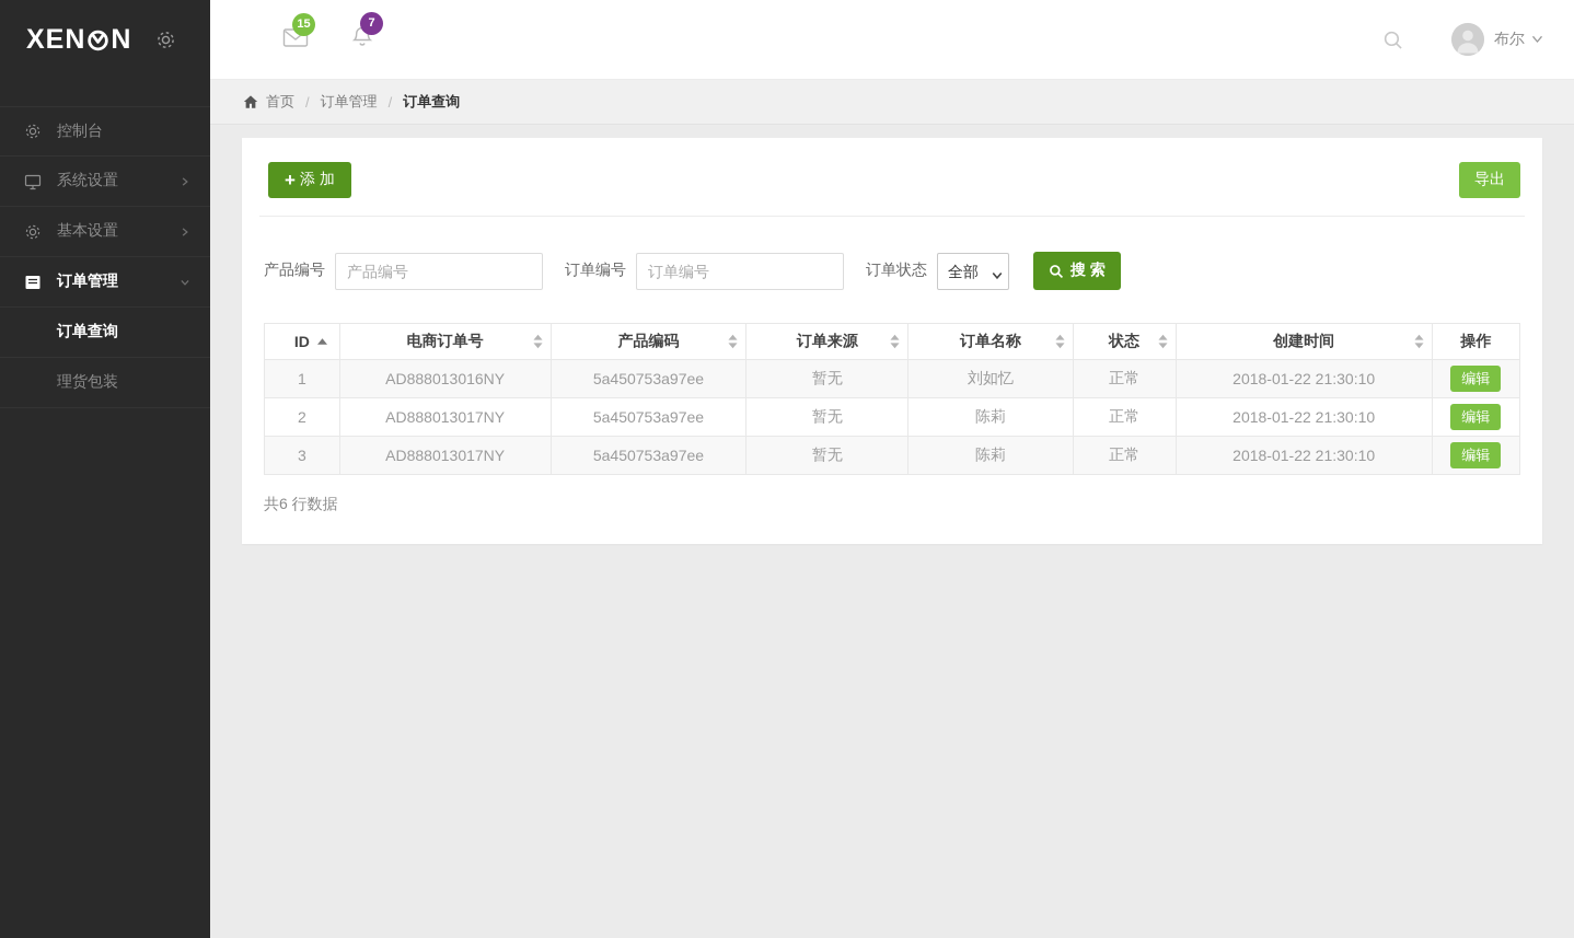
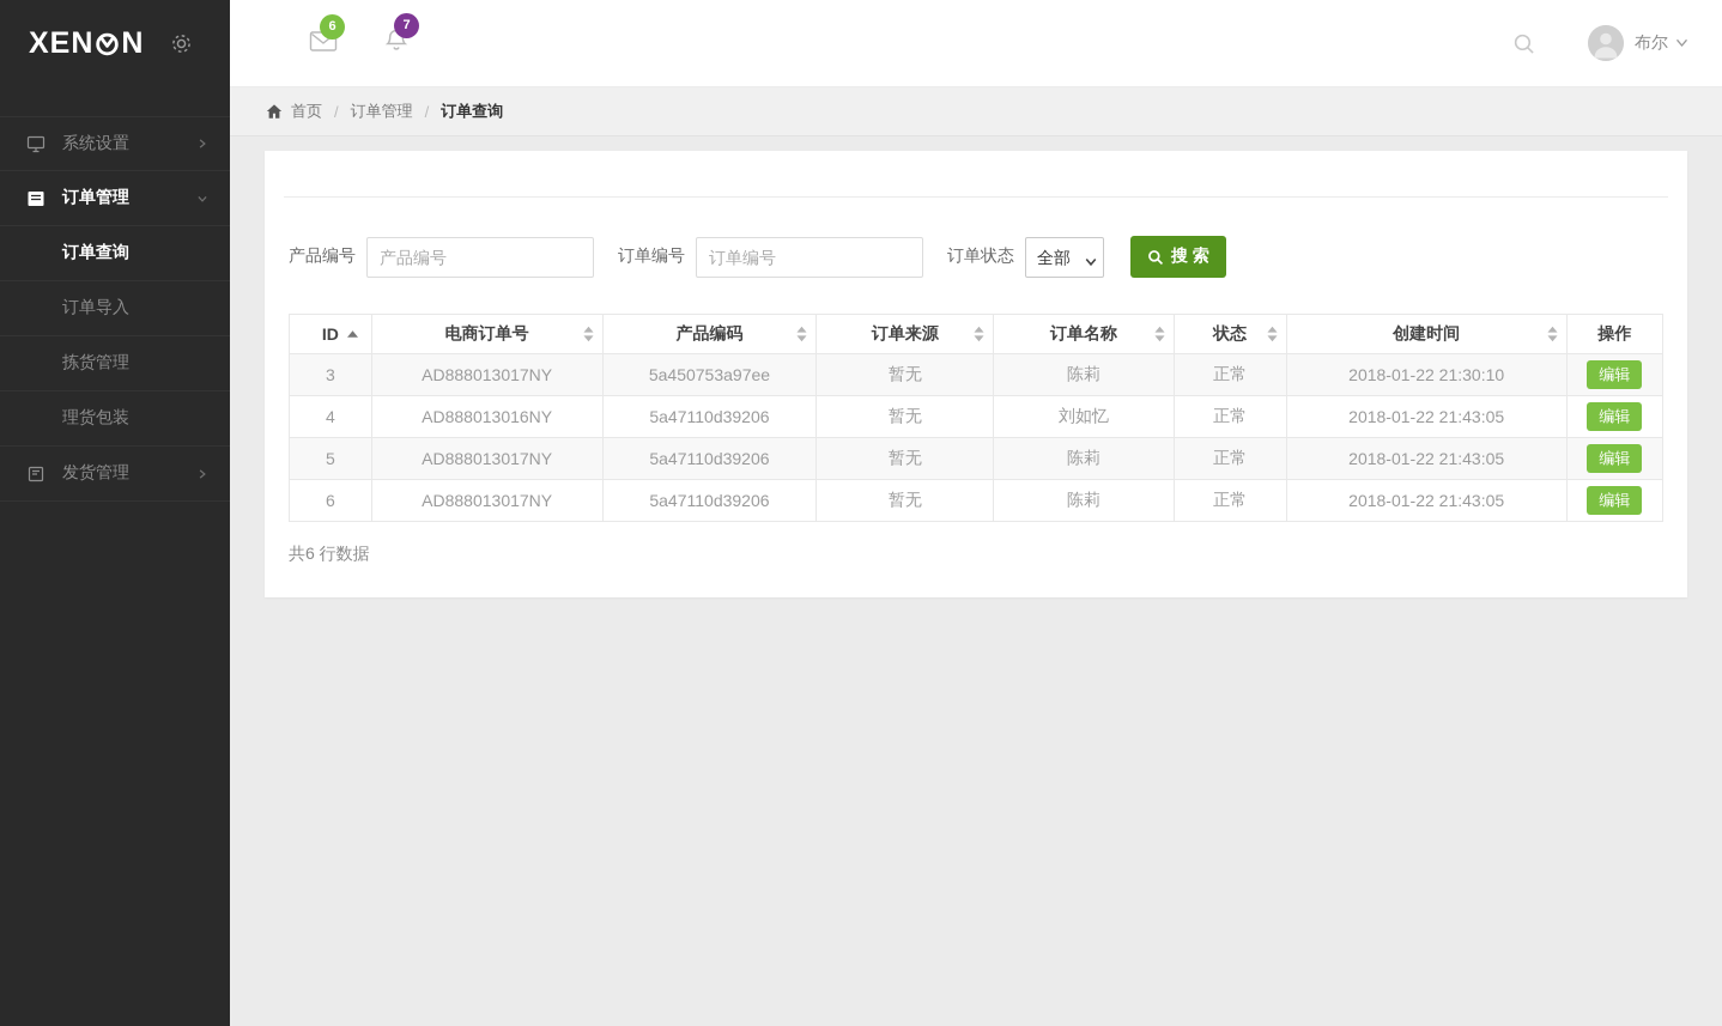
  XEN
  N
- 控制台
  系统设置
- 基本设置
  订单管理
  订单查询
+ 订单导入
+ 拣货管理
  理货包装
+ 发货管理
- 15
+ 6
  7
  布尔
  首页
  /
  订单管理
  /
  订单查询
- +
- 添 加
- 导出
  产品编号
  产品编号
  订单编号
  订单编号
  订单状态
  全部
  搜 索
  ID	电商订单号	产品编码	订单来源	订单名称	状态	创建时间	操作
- 1	AD888013016NY	5a450753a97ee	暂无	刘如忆	正常	2018-01-22 21:30:10	编辑
- 2	AD888013017NY	5a450753a97ee	暂无	陈莉	正常	2018-01-22 21:30:10	编辑
  3	AD888013017NY	5a450753a97ee	暂无	陈莉	正常	2018-01-22 21:30:10	编辑
+ 4	AD888013016NY	5a47110d39206	暂无	刘如忆	正常	2018-01-22 21:43:05	编辑
+ 5	AD888013017NY	5a47110d39206	暂无	陈莉	正常	2018-01-22 21:43:05	编辑
+ 6	AD888013017NY	5a47110d39206	暂无	陈莉	正常	2018-01-22 21:43:05	编辑
  共6 行数据
